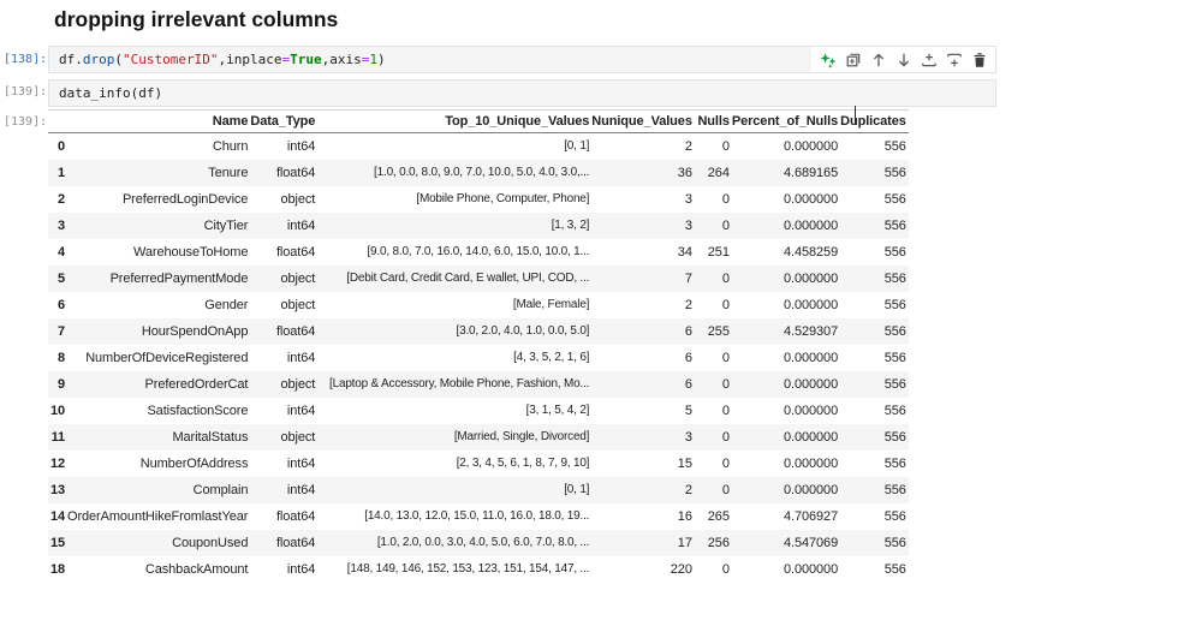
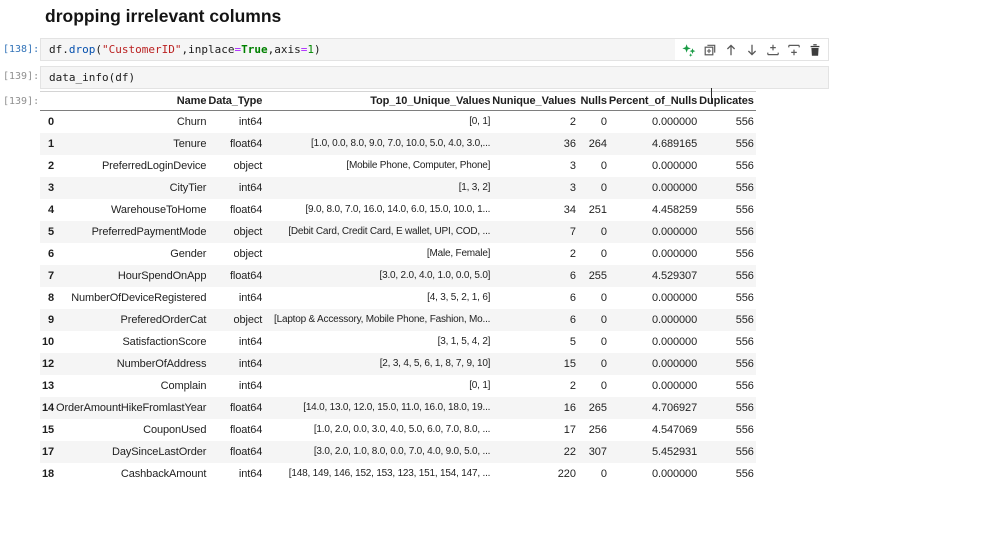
  dropping irrelevant columns
  [138]:
  df.drop("CustomerID",inplace=True,axis=1)
  [139]:
  data_info(df)
  [139]:
  	Name	Data_Type	Top_10_Unique_Values	Nunique_Values	Nulls	Percent_of_Nulls	Dplicates
  0	Churn	int64	[0, 1]	2	0	0.000000	556
  1	Tenure	float64	[1.0, 0.0, 8.0, 9.0, 7.0, 10.0, 5.0, 4.0, 3.0,...	36	264	4.689165	556
  2	PreferredLoginDevice	object	[Mobile Phone, Computer, Phone]	3	0	0.000000	556
  3	CityTier	int64	[1, 3, 2]	3	0	0.000000	556
  4	WarehouseToHome	float64	[9.0, 8.0, 7.0, 16.0, 14.0, 6.0, 15.0, 10.0, 1...	34	251	4.458259	556
  5	PreferredPaymentMode	object	[Debit Card, Credit Card, E wallet, UPI, COD, ...	7	0	0.000000	556
  6	Gender	object	[Male, Female]	2	0	0.000000	556
  7	HourSpendOnApp	float64	[3.0, 2.0, 4.0, 1.0, 0.0, 5.0]	6	255	4.529307	556
  8	NumberOfDeviceRegistered	int64	[4, 3, 5, 2, 1, 6]	6	0	0.000000	556
  9	PreferedOrderCat	object	[Laptop & Accessory, Mobile Phone, Fashion, Mo...	6	0	0.000000	556
  10	SatisfactionScore	int64	[3, 1, 5, 4, 2]	5	0	0.000000	556
- 11	MaritalStatus	object	[Married, Single, Divorced]	3	0	0.000000	556
  12	NumberOfAddress	int64	[2, 3, 4, 5, 6, 1, 8, 7, 9, 10]	15	0	0.000000	556
  13	Complain	int64	[0, 1]	2	0	0.000000	556
  14	OrderAmountHikeFromlastYear	float64	[14.0, 13.0, 12.0, 15.0, 11.0, 16.0, 18.0, 19...	16	265	4.706927	556
  15	CouponUsed	float64	[1.0, 2.0, 0.0, 3.0, 4.0, 5.0, 6.0, 7.0, 8.0, ...	17	256	4.547069	556
+ 17	DaySinceLastOrder	float64	[3.0, 2.0, 1.0, 8.0, 0.0, 7.0, 4.0, 9.0, 5.0, ...	22	307	5.452931	556
  18	CashbackAmount	int64	[148, 149, 146, 152, 153, 123, 151, 154, 147, ...	220	0	0.000000	556
